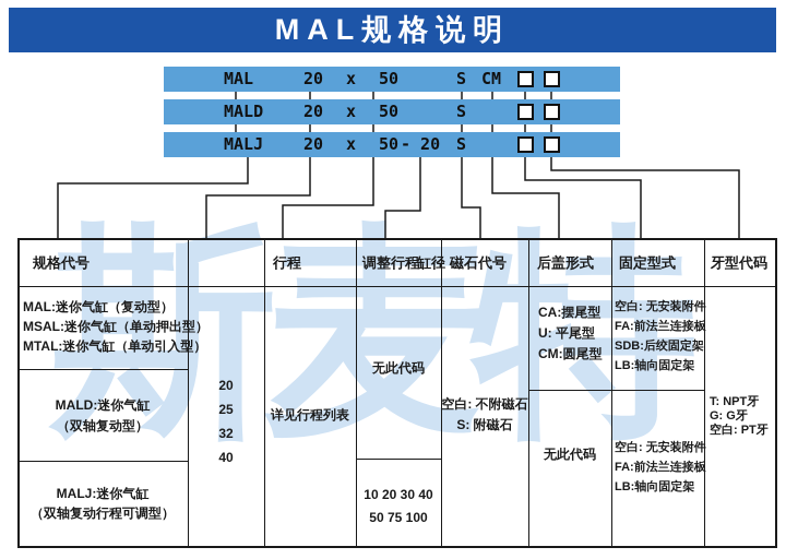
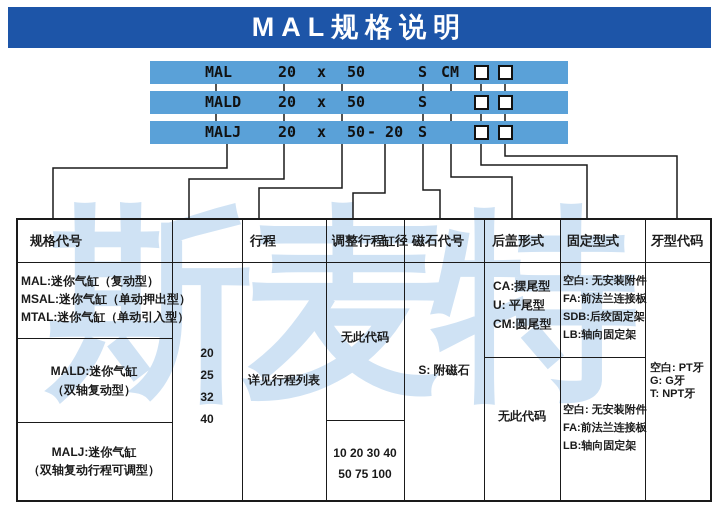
  斯麦特
  MAL规格说明
  MAL
  20
  x
  50
  S
  CM
  MALD
  20
  x
  50
  S
  MALJ
  20
  x
  50
  - 20
  S
  规格代号
  缸径
  行程
  调整行程
  磁石代号
  后盖形式
  固定型式
  牙型代码
  MAL:迷你气缸（复动型）
  MSAL:迷你气缸（单动押出型）
  MTAL:迷你气缸（单动引入型）
  MALD:迷你气缸
  （双轴复动型）
  MALJ:迷你气缸
  （双轴复动行程可调型）
  20
  25
  32
  40
  详见行程列表
  无此代码
  10 20 30 40
  50 75 100
- 空白: 不附磁石
  S: 附磁石
  CA:摆尾型
  U: 平尾型
  CM:圆尾型
  无此代码
  空白: 无安装附件
  FA:前法兰连接板
  SDB:后绞固定架
  LB:轴向固定架
  空白: 无安装附件
  FA:前法兰连接板
  LB:轴向固定架
- T: NPT牙
+ 空白: PT牙
  G: G牙
- 空白: PT牙
+ T: NPT牙
